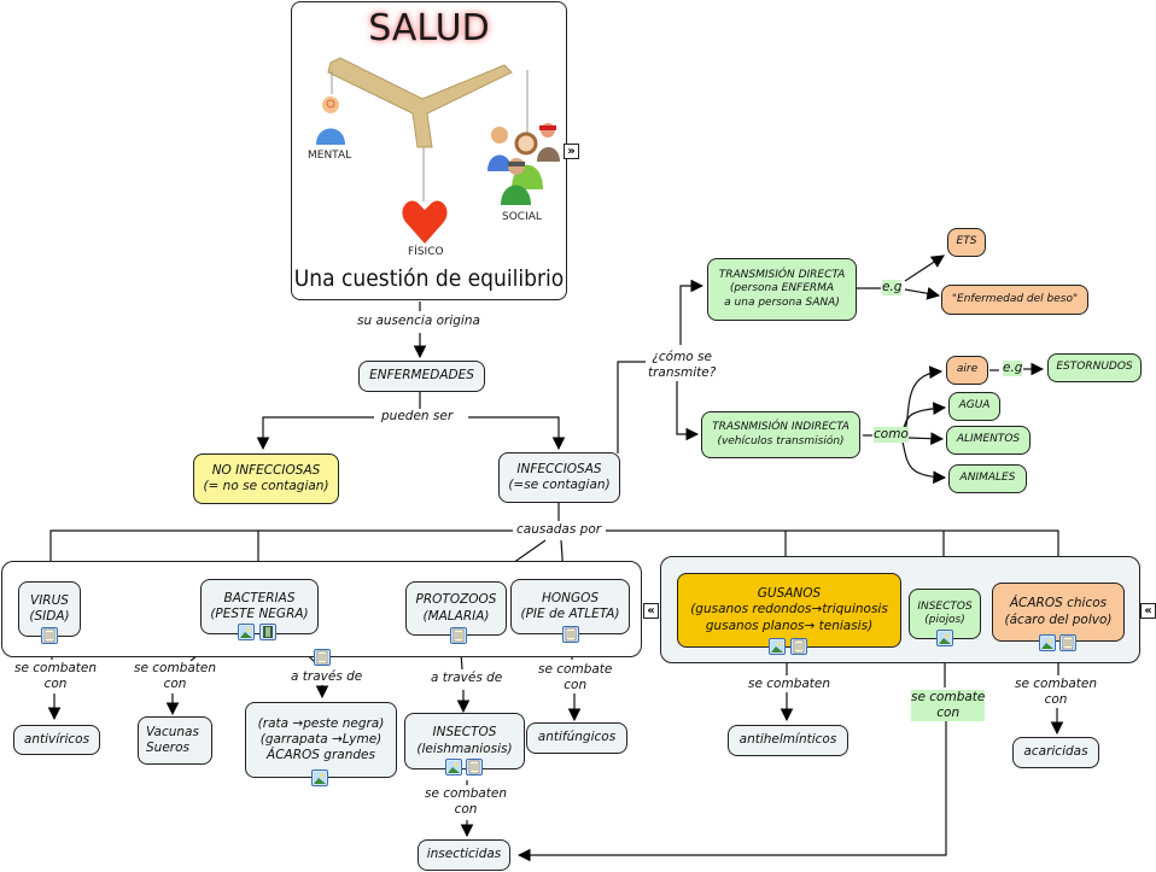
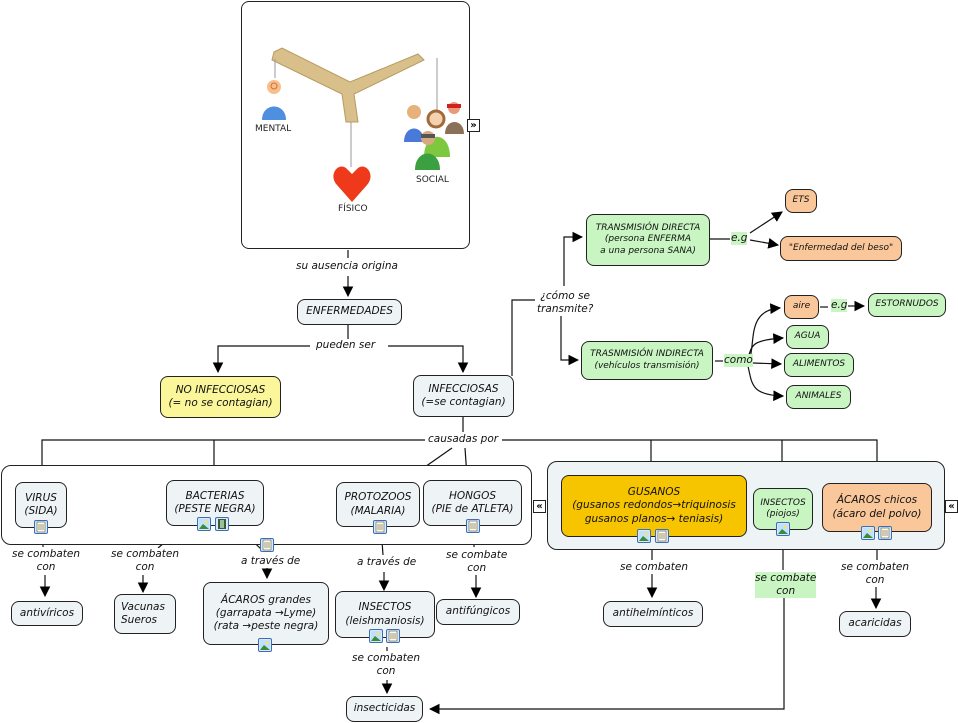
- SALUD
  MENTAL
  FÍSICO
  SOCIAL
- Una cuestión de equilibrio
  »
  «
  «
  su ausencia origina
  pueden ser
  causadas por
  ¿cómo se
  transmite?
  e.g
  como
  e.g
  se combaten
  con
  se combaten
  con
  a través de
  a través de
  se combate
  con
  se combaten
  con
  se combaten
  se combate
  con
  se combaten
  con
  ENFERMEDADES
  NO INFECCIOSAS
  (= no se contagian)
  INFECCIOSAS
  (=se contagian)
  TRANSMISIÓN DIRECTA
  (persona ENFERMA
  a una persona SANA)
  TRASNMISIÓN INDIRECTA
  (vehículos transmisión)
  ETS
  "Enfermedad del beso"
  aire
  ESTORNUDOS
  AGUA
  ALIMENTOS
  ANIMALES
  VIRUS
  (SIDA)
  BACTERIAS
  (PESTE NEGRA)
  PROTOZOOS
  (MALARIA)
  HONGOS
  (PIE de ATLETA)
  GUSANOS
  (gusanos redondos→triquinosis
  gusanos planos→ teniasis)
  INSECTOS
  (piojos)
  ÁCAROS chicos
  (ácaro del polvo)
  antivíricos
  Vacunas
  Sueros
- (rata →peste negra)
+ ÁCAROS grandes
  (garrapata →Lyme)
- ÁCAROS grandes
+ (rata →peste negra)
  INSECTOS
  (leishmaniosis)
  antifúngicos
  insecticidas
  antihelmínticos
  acaricidas
